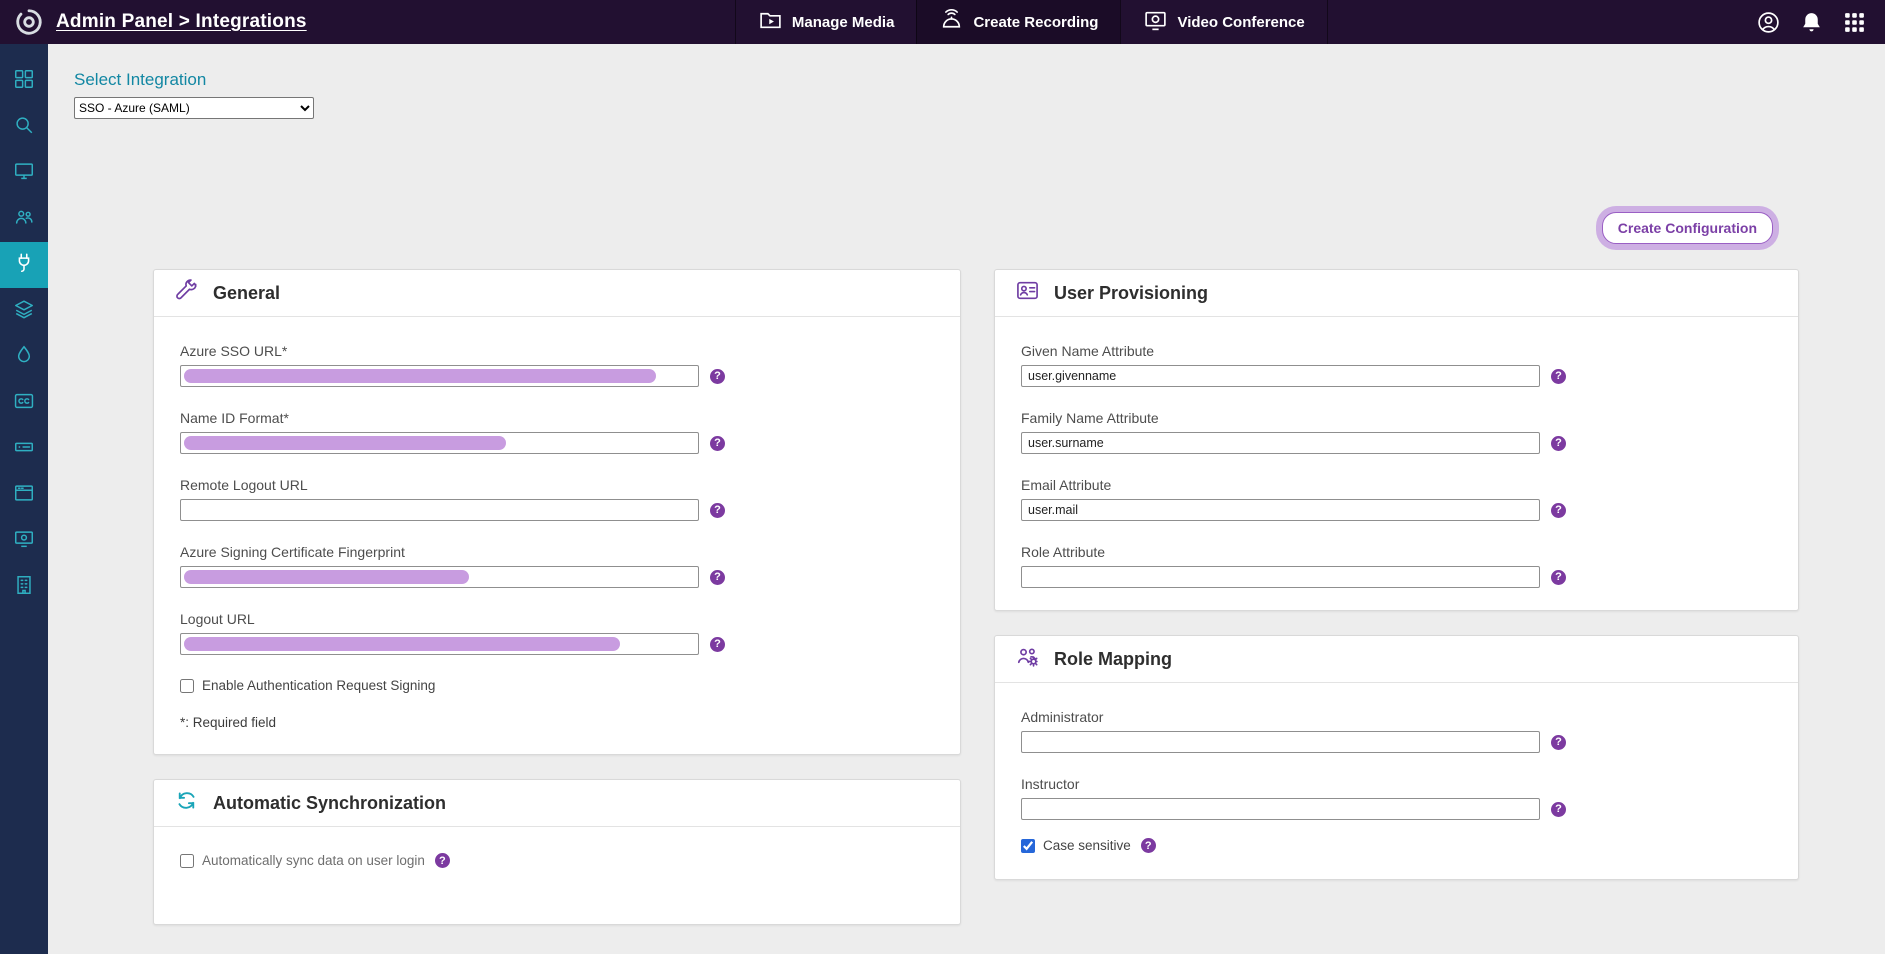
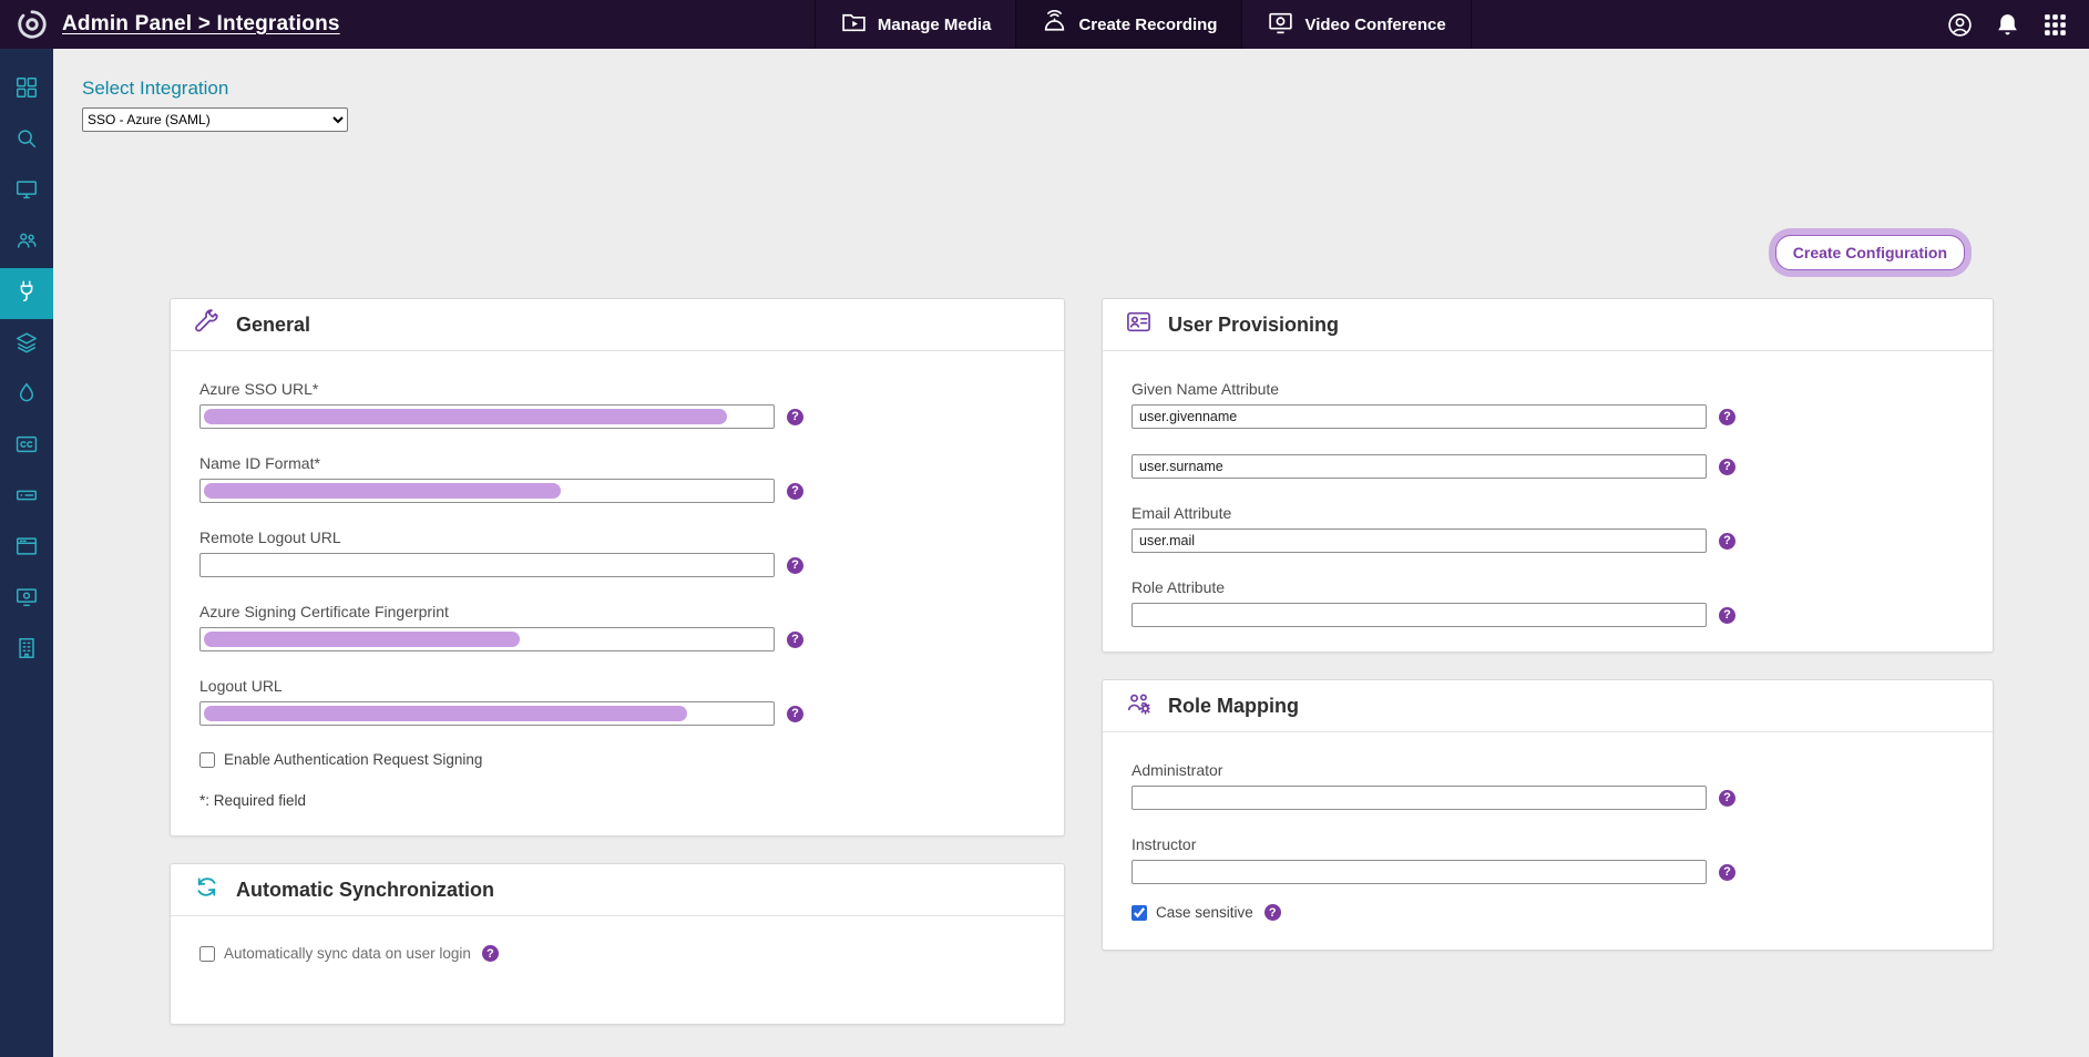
  Admin Panel > Integrations
  Manage Media
  Create Recording
  Video Conference
  Select Integration
  SSO - Azure (SAML)
  Create Configuration
  General
  Azure SSO URL*
  ?
  Name ID Format*
  ?
  Remote Logout URL
  ?
  Azure Signing Certificate Fingerprint
  ?
  Logout URL
  ?
  Enable Authentication Request Signing
  *: Required field
  Automatic Synchronization
  Automatically sync data on user login
  ?
  User Provisioning
  Given Name Attribute
  user.givenname
  ?
- Family Name Attribute
  user.surname
  ?
  Email Attribute
  user.mail
  ?
  Role Attribute
  ?
  Role Mapping
  Administrator
  ?
  Instructor
  ?
  Case sensitive
  ?
